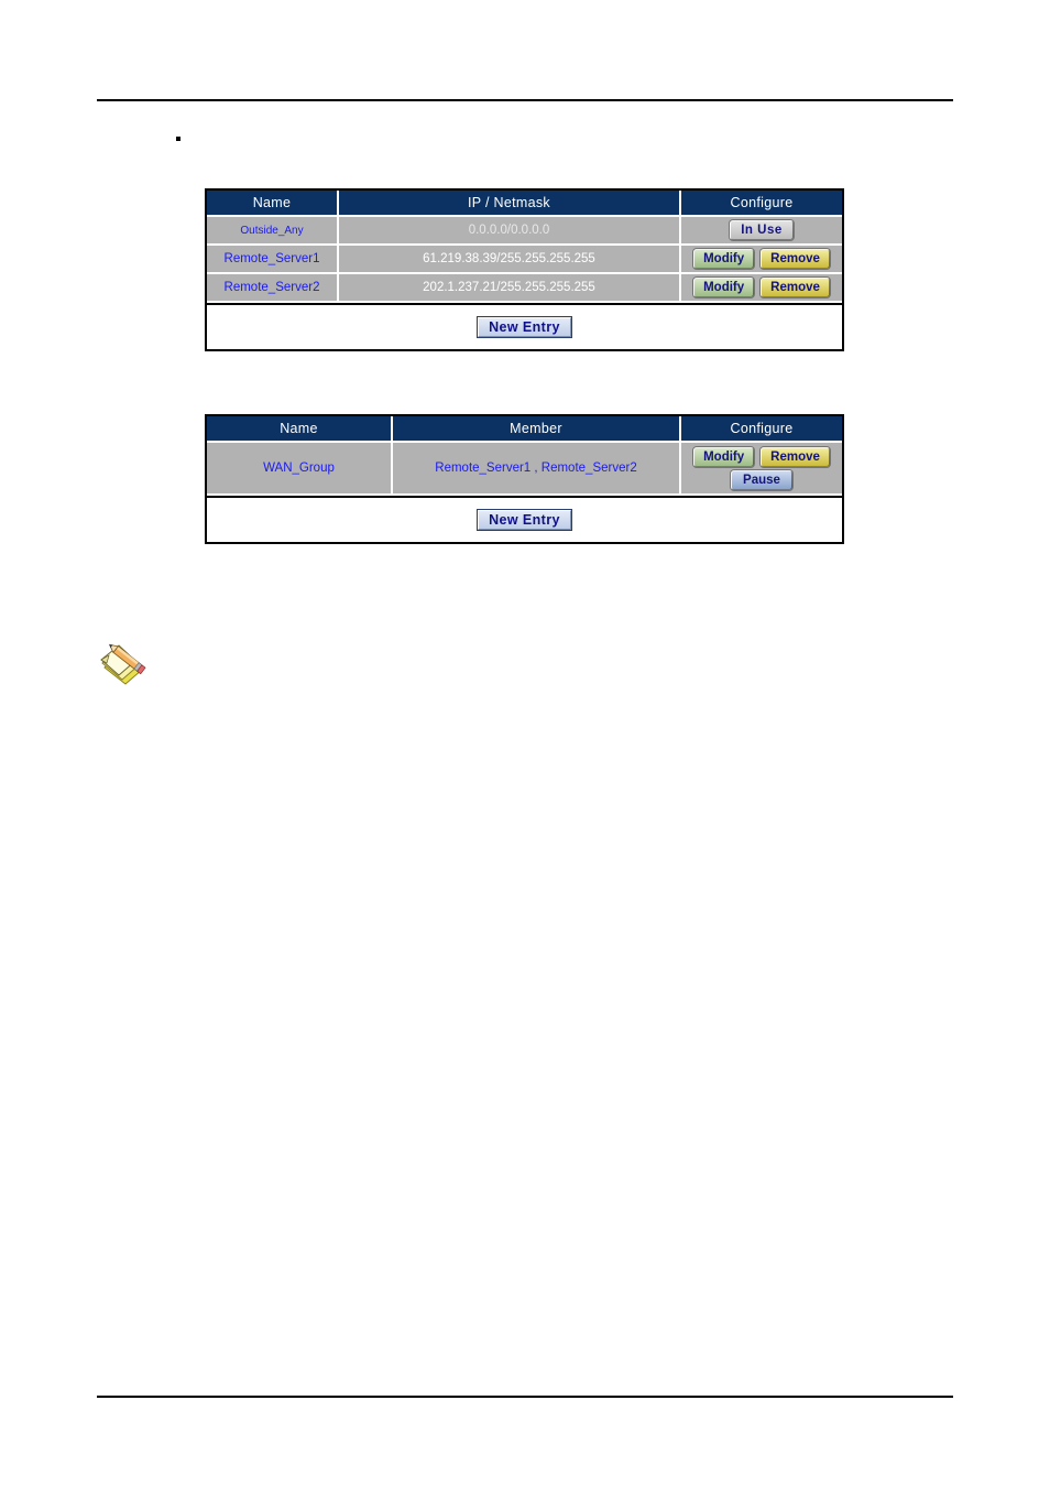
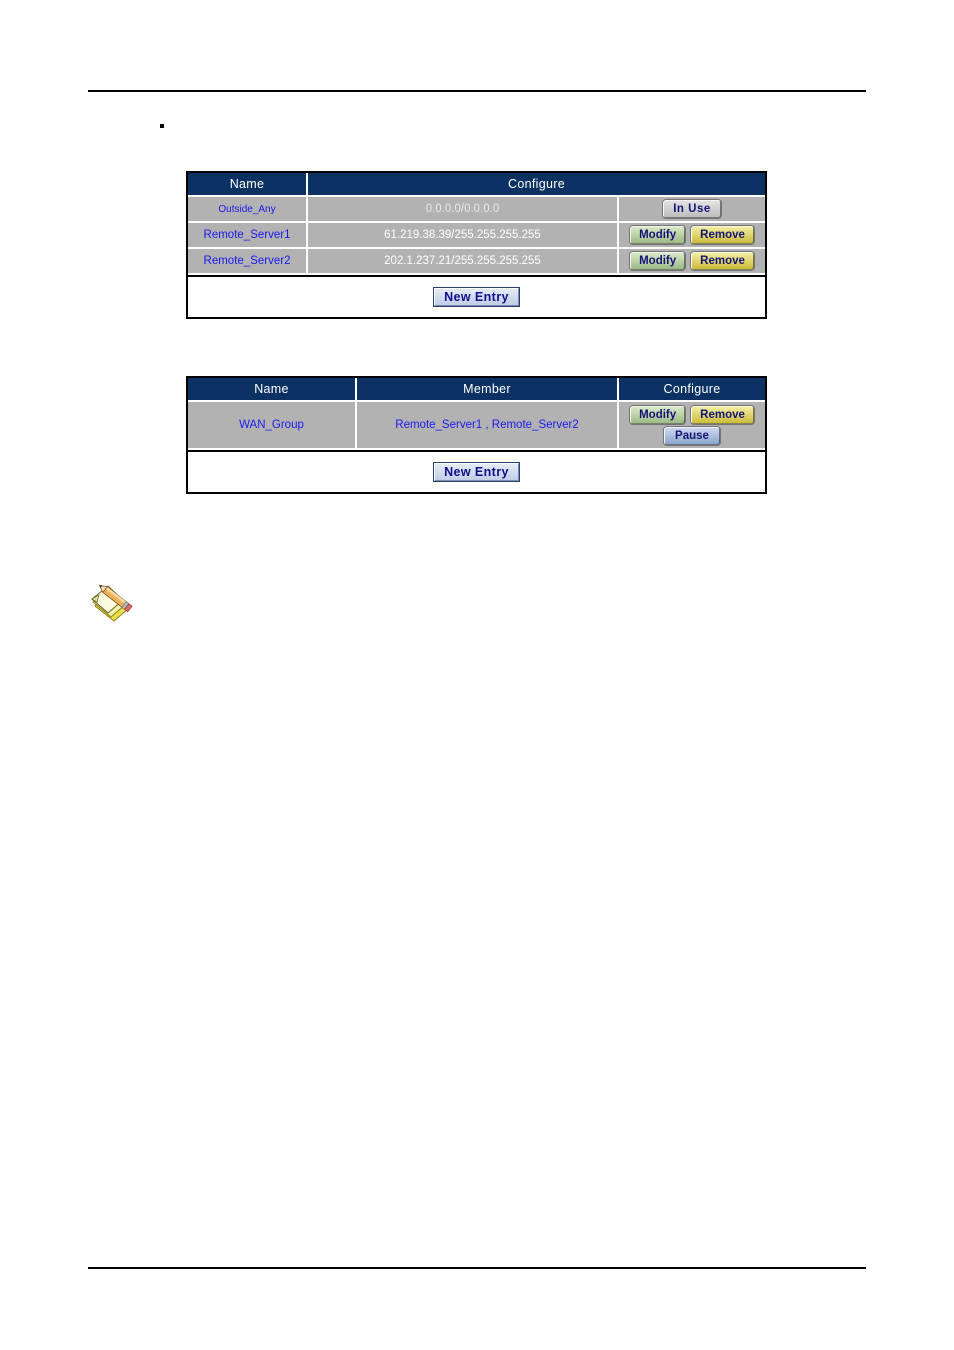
  Name
- IP / Netmask
  Configure
  Outside_Any
  0.0.0.0/0.0.0.0
  In Use
  Remote_Server1
  61.219.38.39/255.255.255.255
  Modify
  Remove
  Remote_Server2
  202.1.237.21/255.255.255.255
  Modify
  Remove
  New Entry
  Name
  Member
  Configure
  WAN_Group
  Remote_Server1 , Remote_Server2
  Modify
  Remove
  Pause
  New Entry
